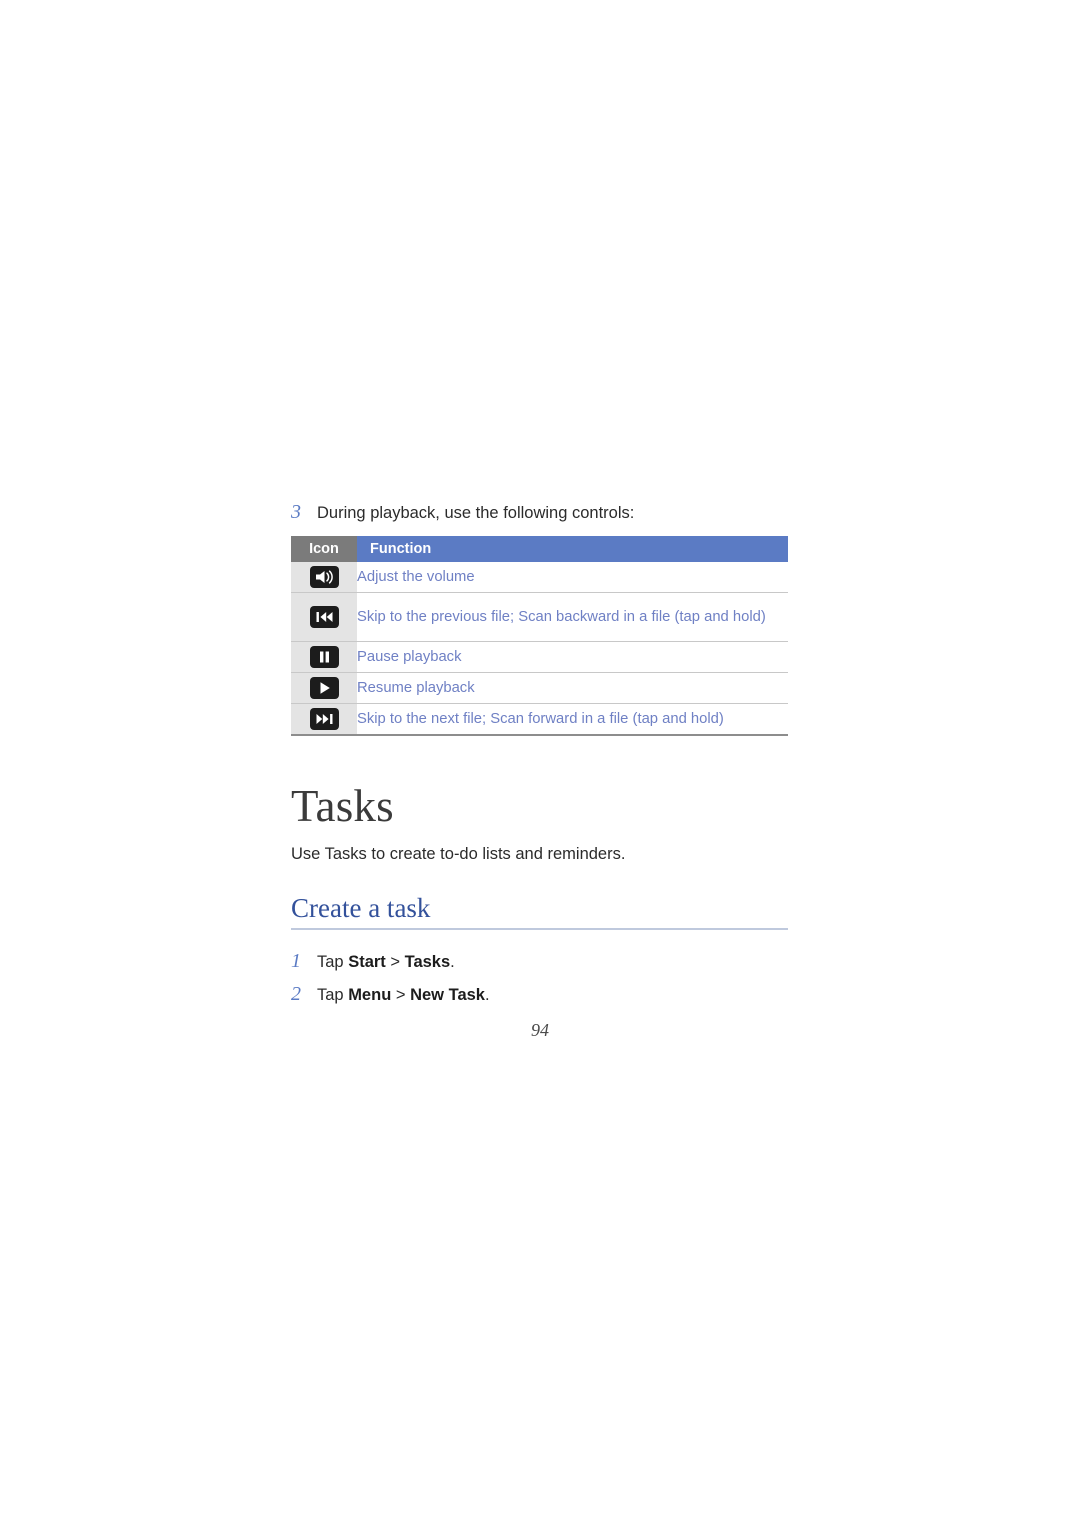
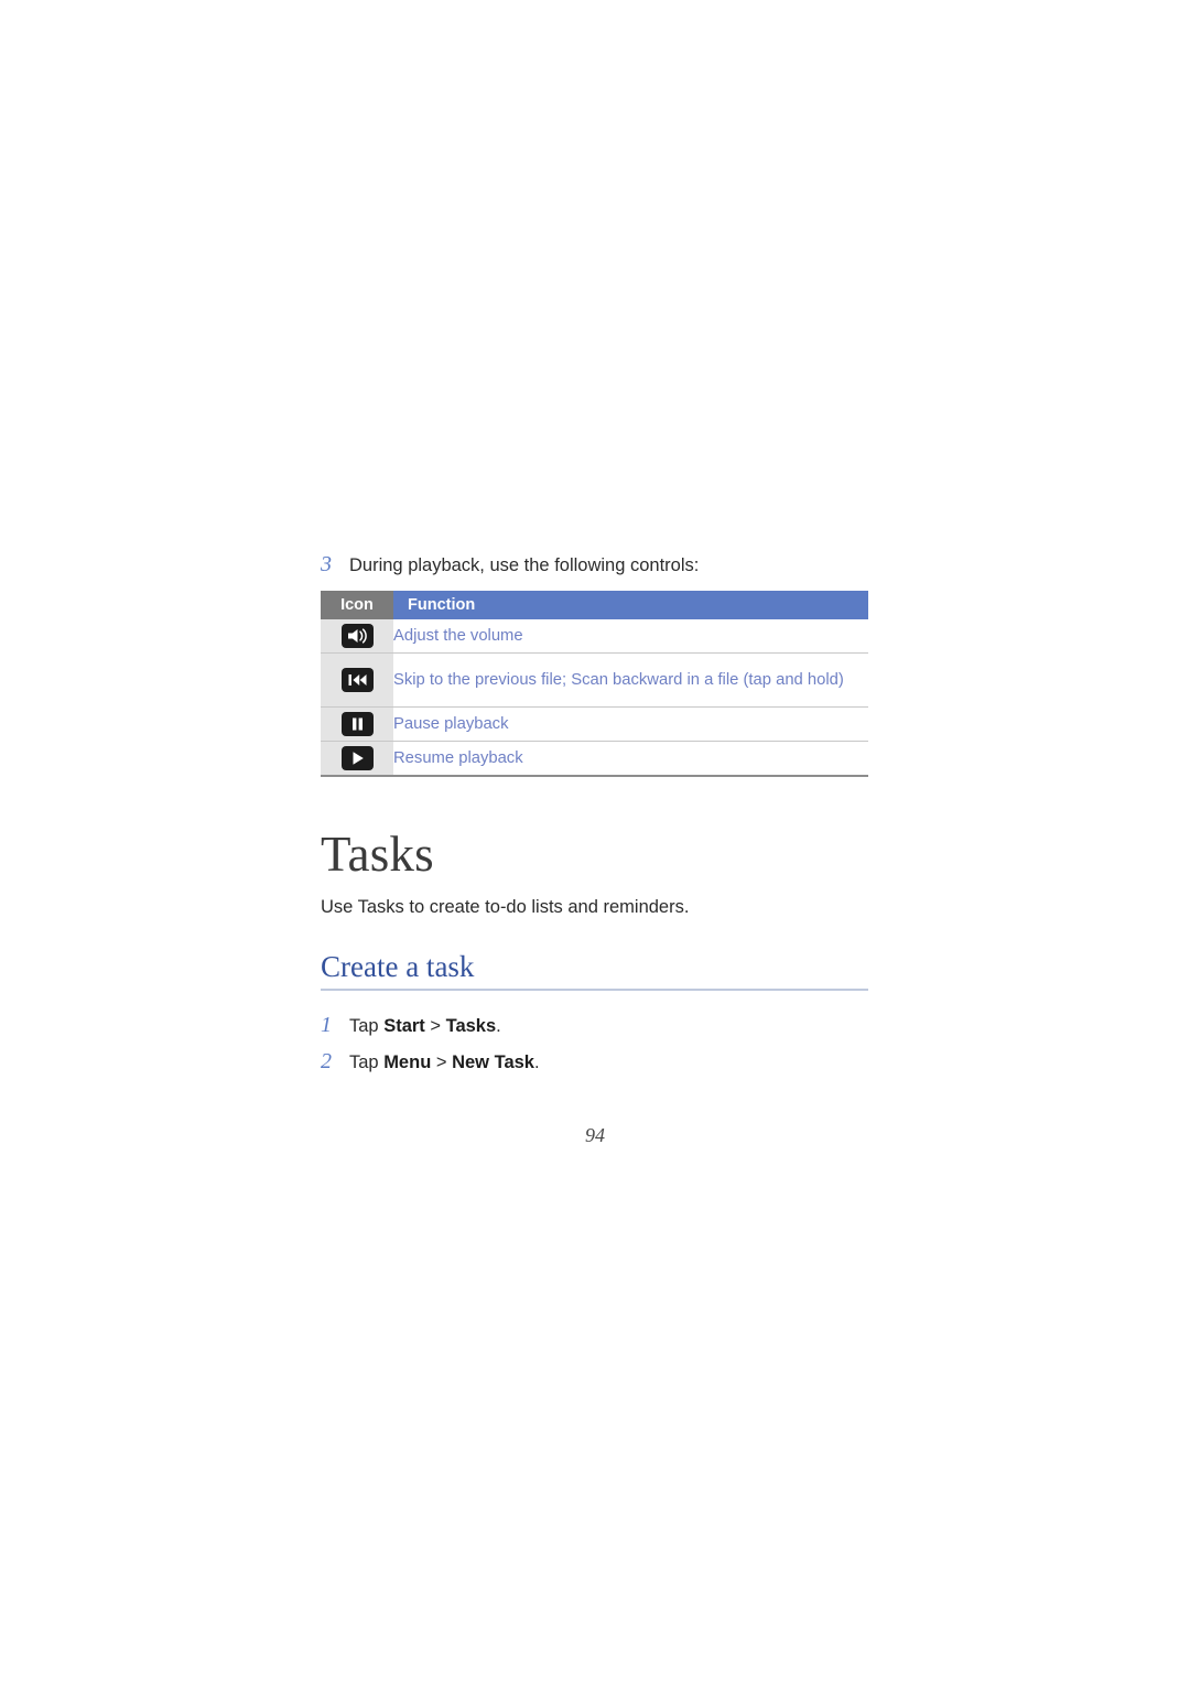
  3
  During playback, use the following controls:
  Icon	Function
  	Adjust the volume
  	Skip to the previous file; Scan backward in a file (tap and hold)
  	Pause playback
  	Resume playback
- 	Skip to the next file; Scan forward in a file (tap and hold)
  Tasks
  Use Tasks to create to-do lists and reminders.
  Create a task
  1
  Tap Start > Tasks.
  2
  Tap Menu > New Task.
  94
